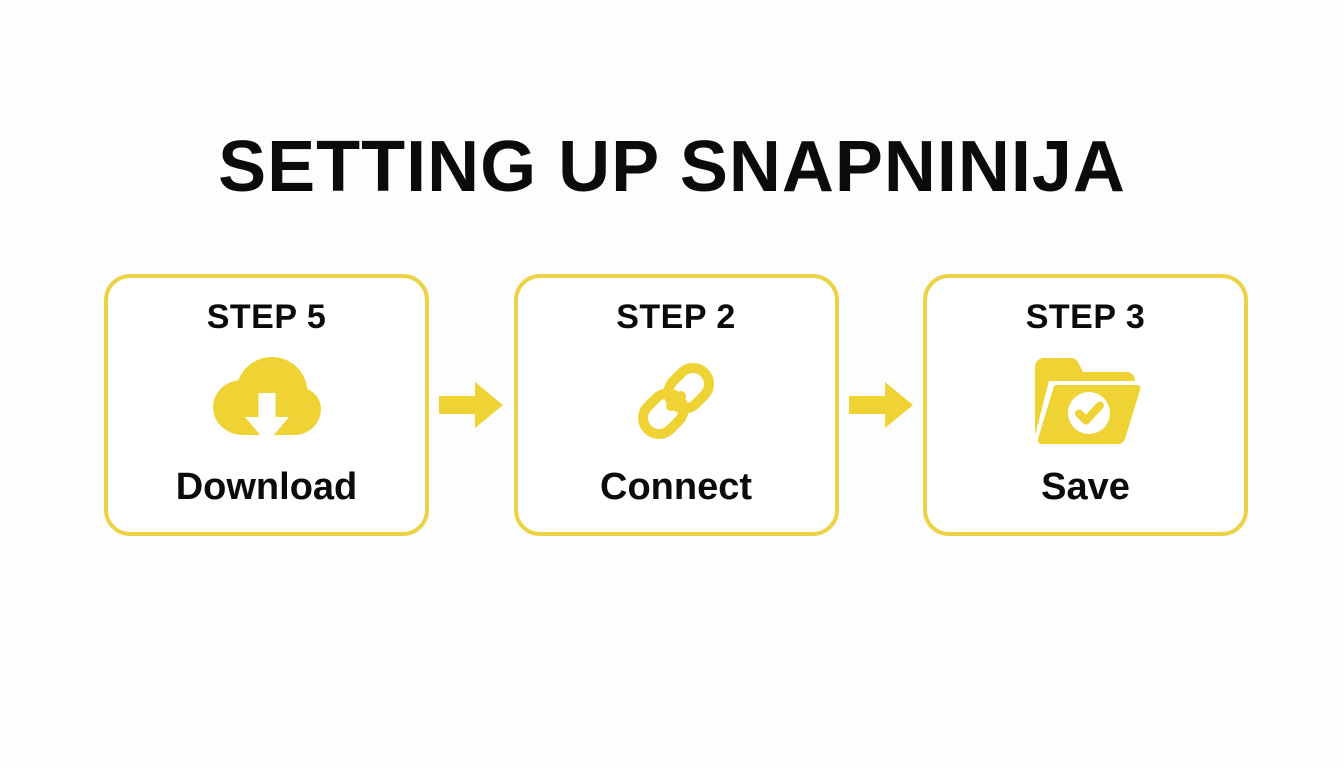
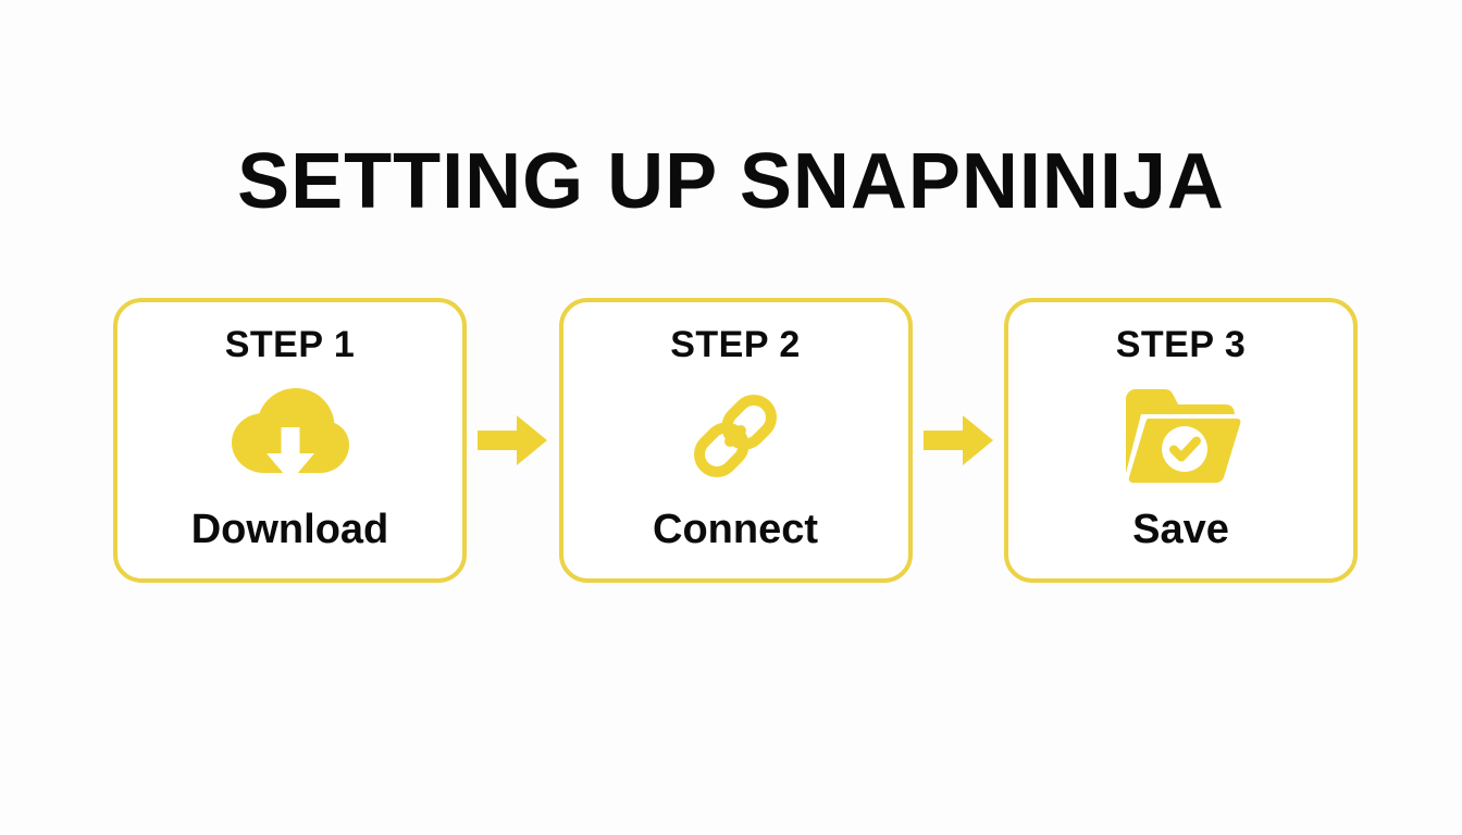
  SETTING UP SNAPNINIJA
- STEP 5
+ STEP 1
  Download
  STEP 2
  Connect
  STEP 3
  Save
